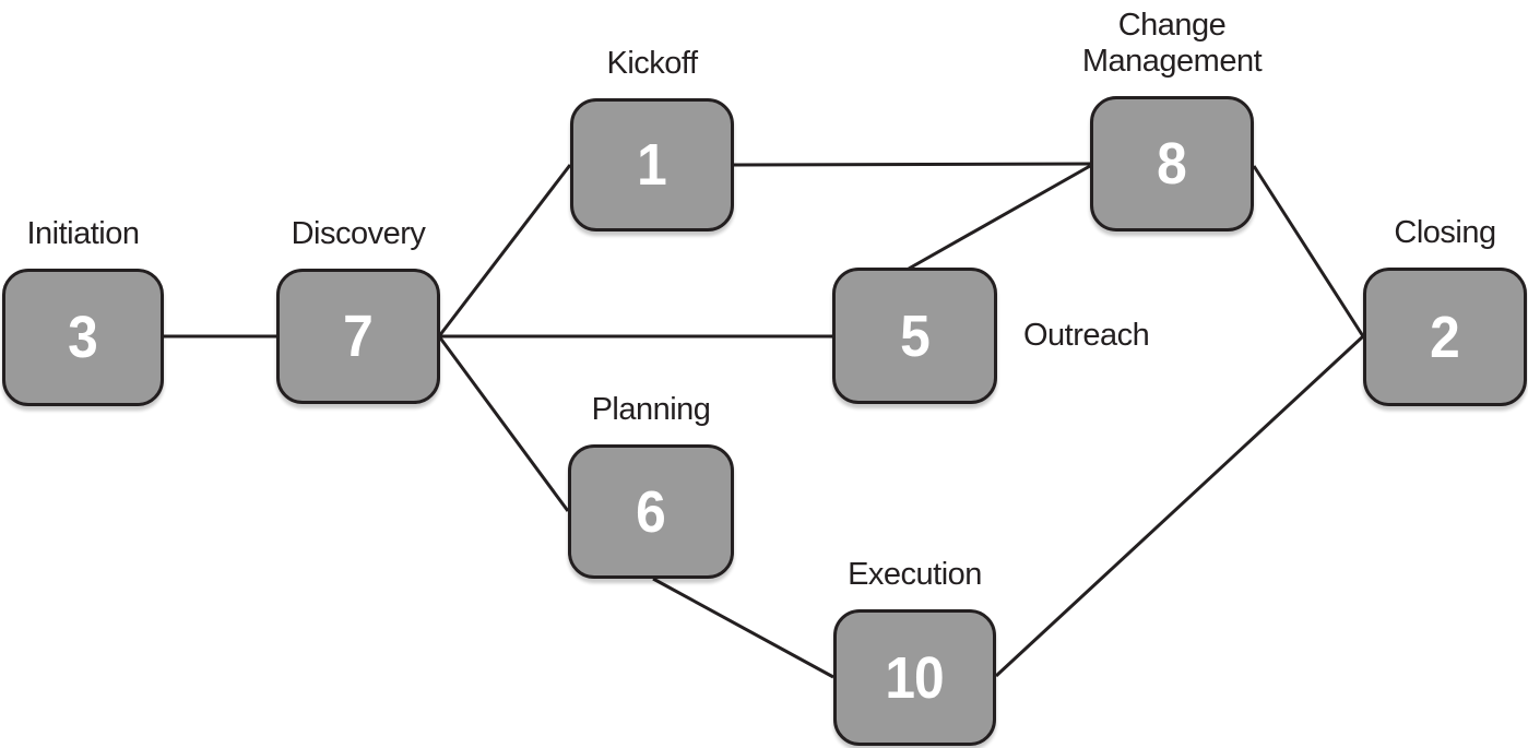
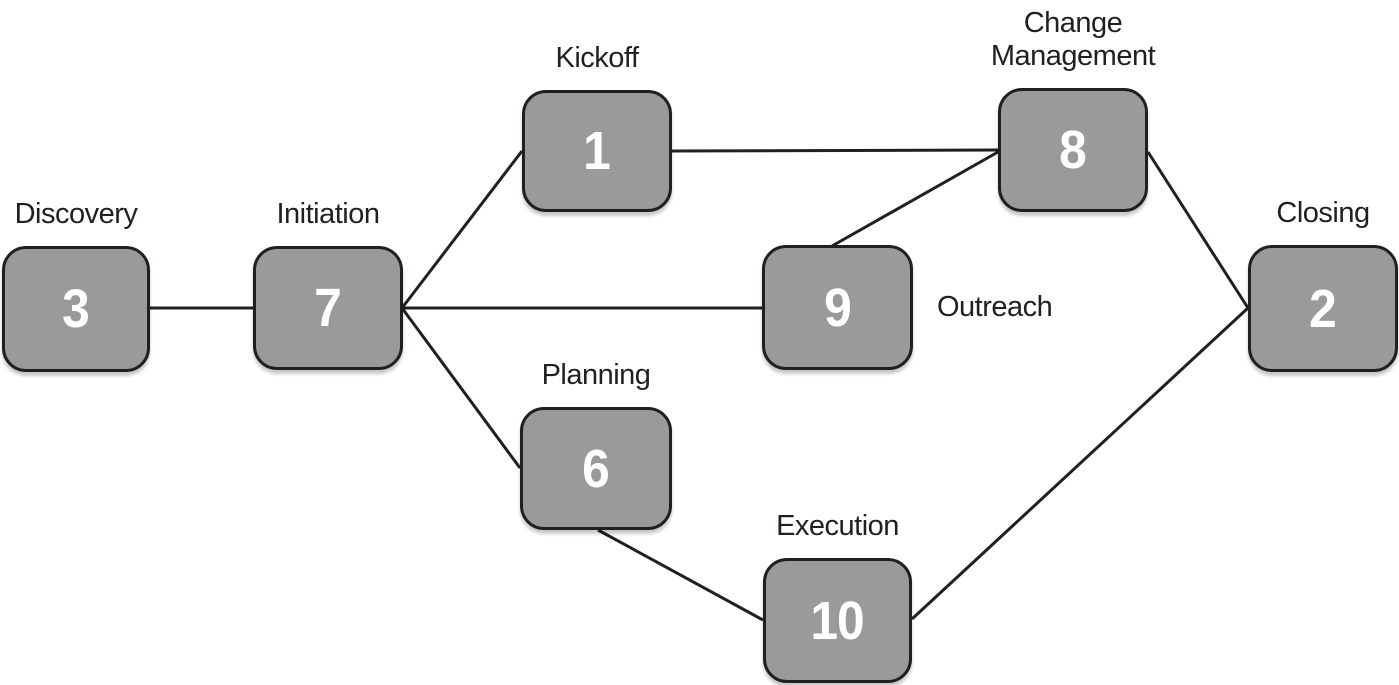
  3
- Initiation
+ Discovery
  7
- Discovery
+ Initiation
  1
  Kickoff
  8
  Change
  Management
- 5
+ 9
  Outreach
  6
  Planning
  10
  Execution
  2
  Closing
